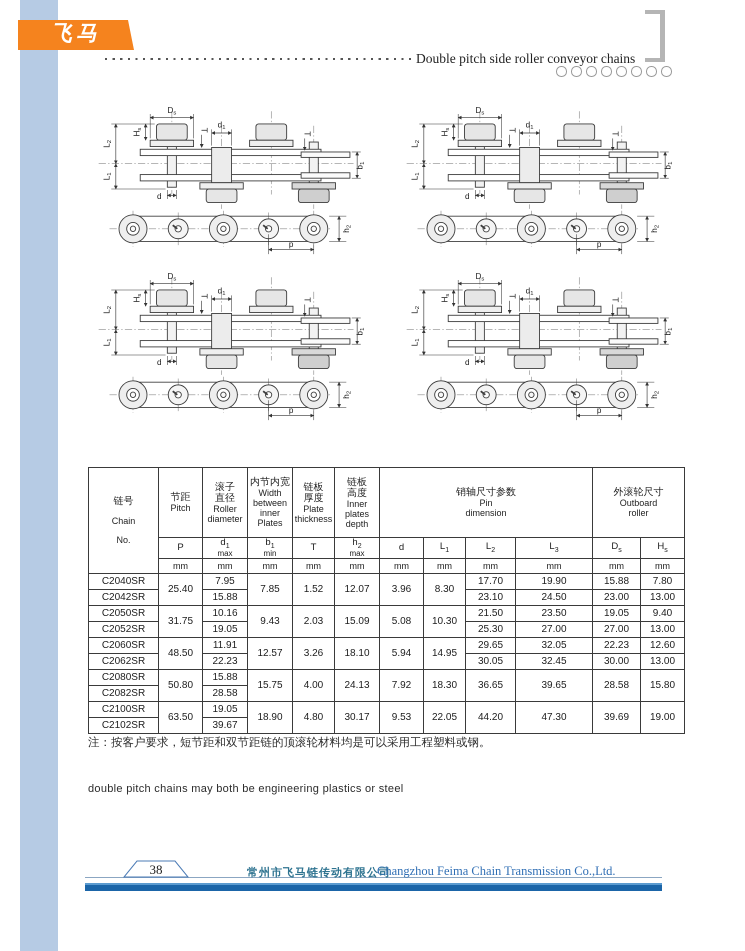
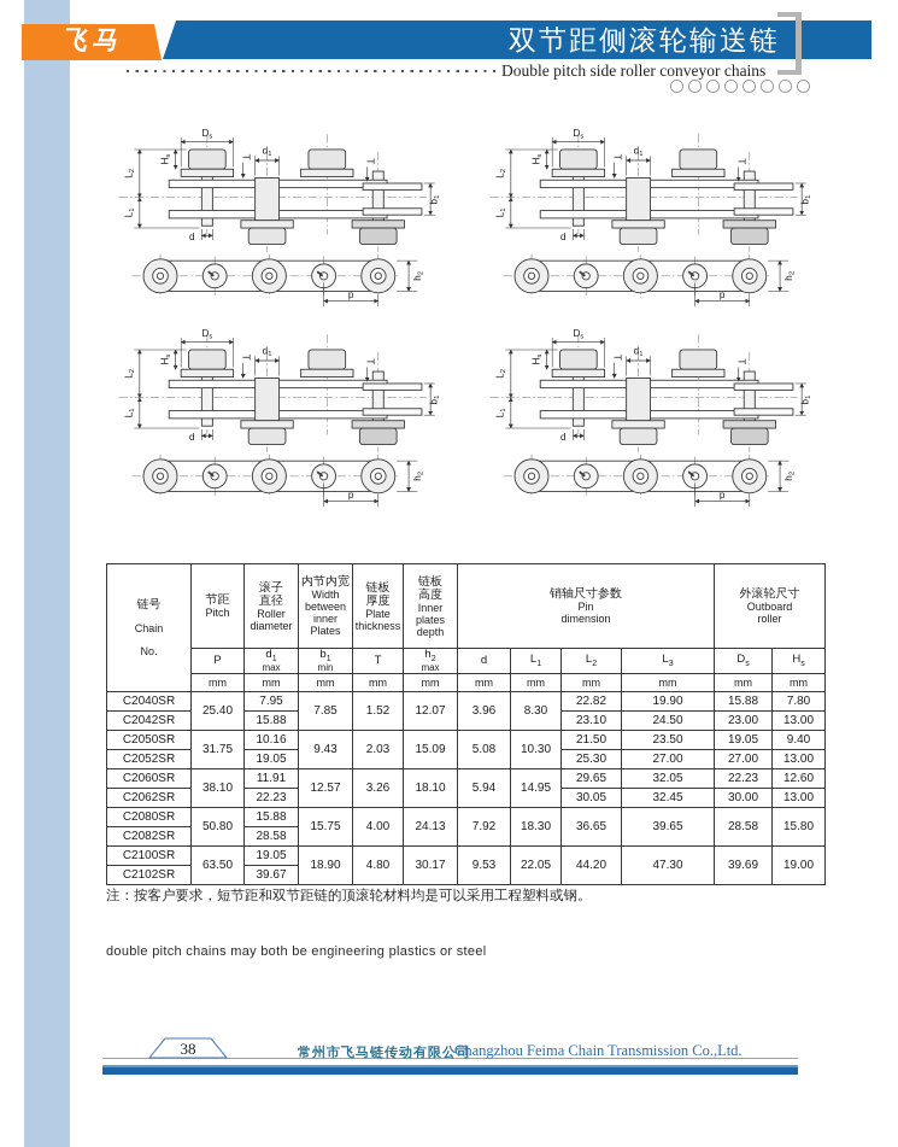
  飞马
+ 双节距侧滚轮输送链
  Double pitch side roller conveyor chains
  链号 Chain No.	节距 Pitch	滚子 直径 Roller diameter	内节内宽 Width between inner Plates	链板 厚度 Plate thickness	链板 高度 Inner plates depth	销轴尺寸参数 Pin dimension	外滚轮尺寸 Outboard roller
  P	dmax	bmin	T	hmax	d	L	L	L	D	H
  mm	mm	mm	mm	mm	mm	mm	mm	mm	mm	mm
- C2040SR	25.40	7.95	7.85	1.52	12.07	3.96	8.30	17.70	19.90	15.88	7.80
+ C2040SR	25.40	7.95	7.85	1.52	12.07	3.96	8.30	22.82	19.90	15.88	7.80
  C2042SR	15.88	23.10	24.50	23.00	13.00
  C2050SR	31.75	10.16	9.43	2.03	15.09	5.08	10.30	21.50	23.50	19.05	9.40
  C2052SR	19.05	25.30	27.00	27.00	13.00
- C2060SR	48.50	11.91	12.57	3.26	18.10	5.94	14.95	29.65	32.05	22.23	12.60
+ C2060SR	38.10	11.91	12.57	3.26	18.10	5.94	14.95	29.65	32.05	22.23	12.60
  C2062SR	22.23	30.05	32.45	30.00	13.00
  C2080SR	50.80	15.88	15.75	4.00	24.13	7.92	18.30	36.65	39.65	28.58	15.80
  C2082SR	28.58
  C2100SR	63.50	19.05	18.90	4.80	30.17	9.53	22.05	44.20	47.30	39.69	19.00
  C2102SR	39.67
  注：按客户要求，短节距和双节距链的顶滚轮材料均是可以采用工程塑料或钢。
  double pitch chains may both be engineering plastics or steel
  38
  常州市飞马链传动有限公司
  Changzhou Feima Chain Transmission Co.,Ltd.
